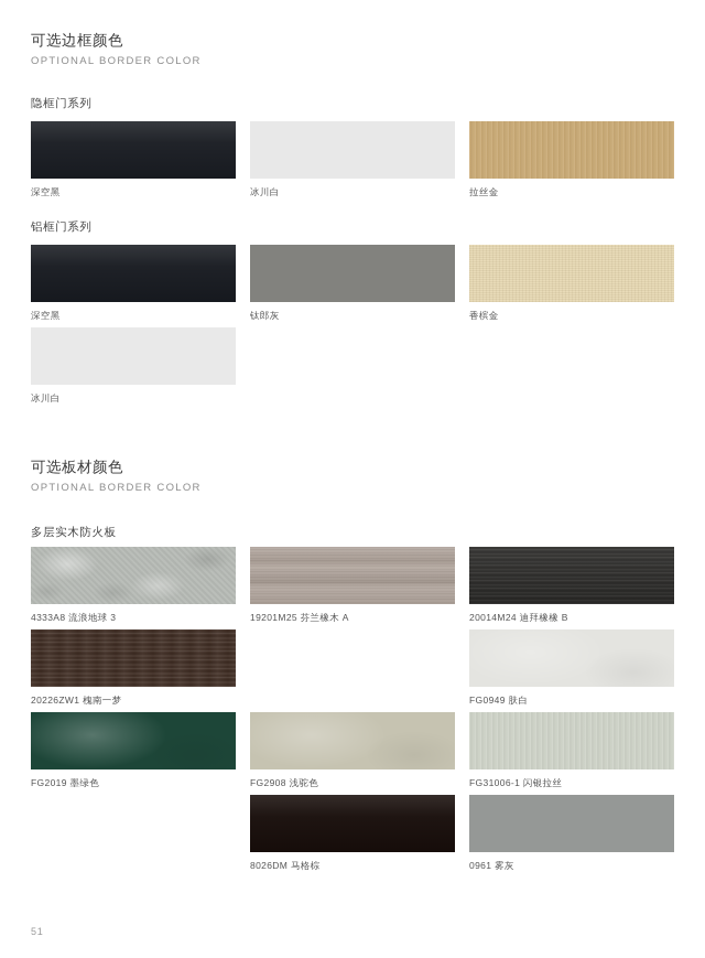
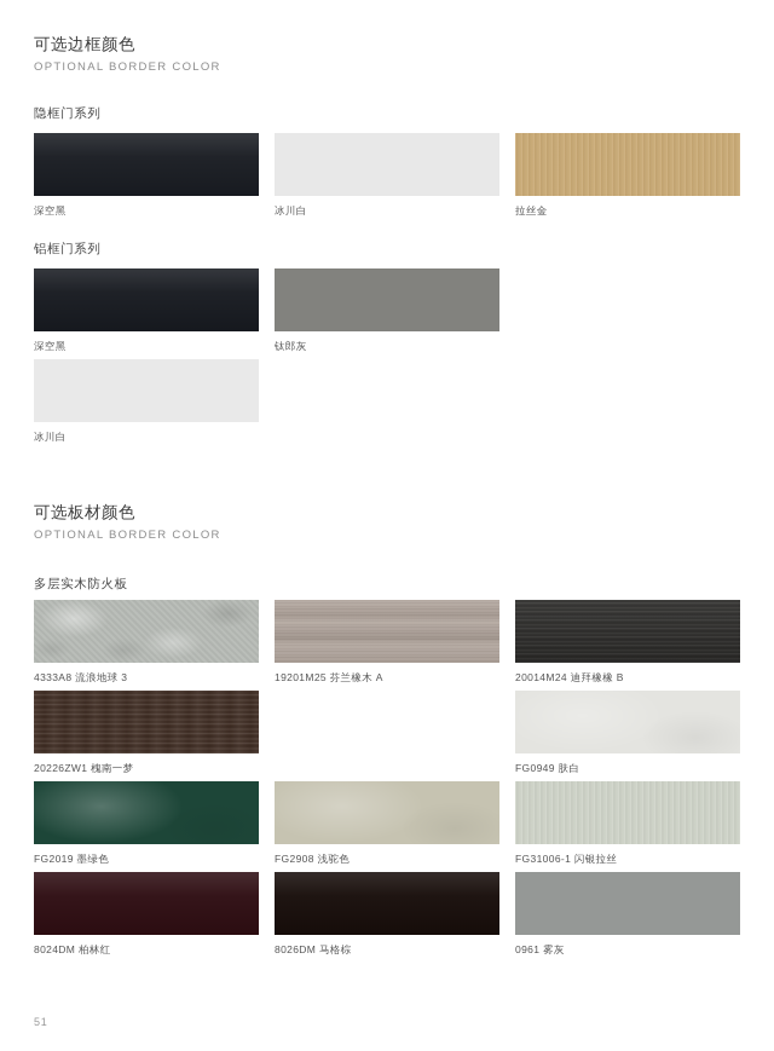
  可选边框颜色
  OPTIONAL BORDER COLOR
  隐框门系列
  深空黑
  冰川白
  拉丝金
  铝框门系列
  深空黑
  钛郎灰
- 香槟金
  冰川白
  可选板材颜色
  OPTIONAL BORDER COLOR
  多层实木防火板
  4333A8 流浪地球 3
  19201M25 芬兰橡木 A
  20014M24 迪拜橡橡 B
  20226ZW1 槐南一梦
  FG0949 肤白
  FG2019 墨绿色
  FG2908 浅驼色
  FG31006-1 闪银拉丝
+ 8024DM 柏林红
  8026DM 马格棕
  0961 雾灰
  51
